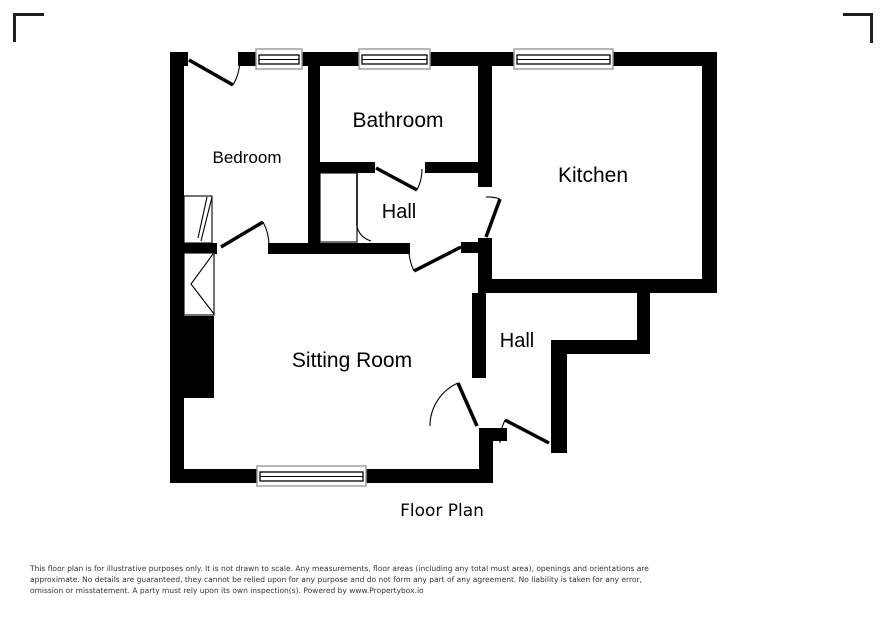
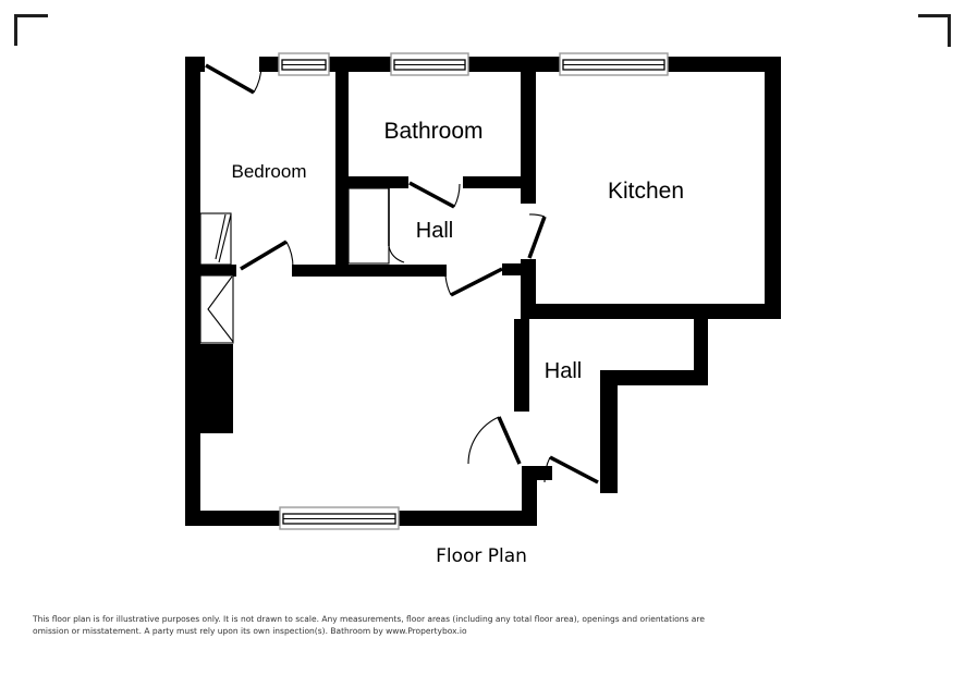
  Bedroom
  Bathroom
  Kitchen
  Hall
- Sitting Room
  Hall
  Floor Plan
- This floor plan is for illustrative purposes only. It is not drawn to scale. Any measurements, floor areas (including any total must area), openings and orientations are
+ This floor plan is for illustrative purposes only. It is not drawn to scale. Any measurements, floor areas (including any total floor area), openings and orientations are
- approximate. No details are guaranteed, they cannot be relied upon for any purpose and do not form any part of any agreement. No liability is taken for any error,
- omission or misstatement. A party must rely upon its own inspection(s). Powered by www.Propertybox.io
+ omission or misstatement. A party must rely upon its own inspection(s). Bathroom by www.Propertybox.io
